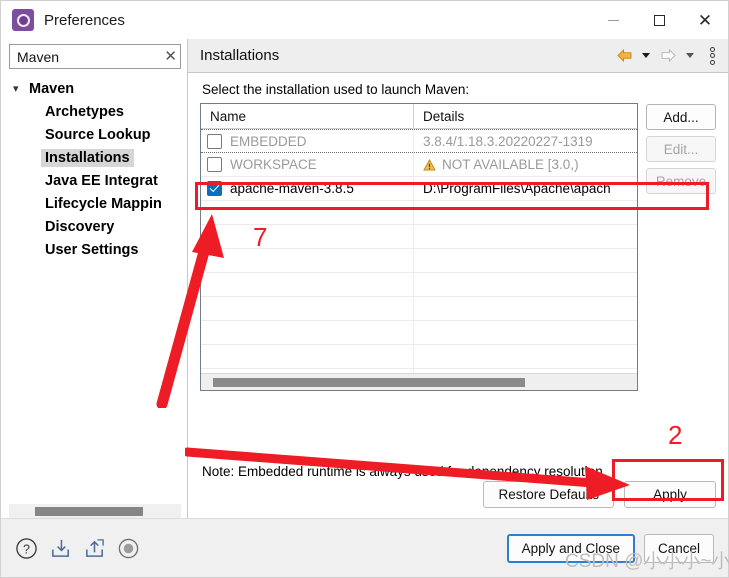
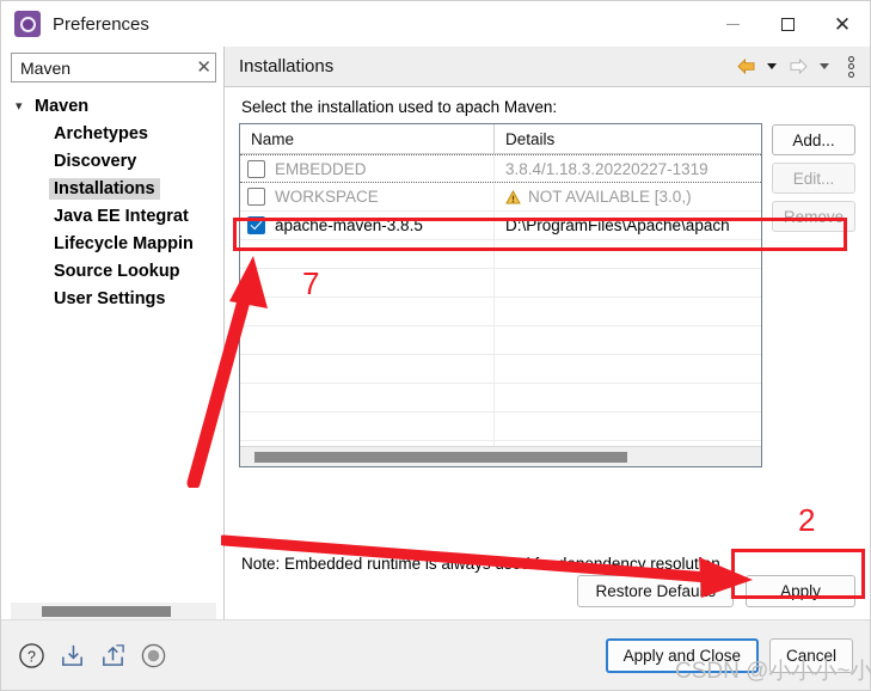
  Preferences
  ✕
  Maven
  ✕
  ▾
  Maven
  Archetypes
- Source Lookup
+ Discovery
  Installations
  Java EE Integrat
  Lifecycle Mappin
- Discovery
+ Source Lookup
  User Settings
  Installations
- Select the installation used to launch Maven:
+ Select the installation used to apach Maven:
  Name
  Details
  EMBEDDED
  3.8.4/1.18.3.20220227-1319
  WORKSPACE
  NOT AVAILABLE [3.0,)
  apache-maven-3.8.5
  D:\ProgramFiles\Apache\apach
  Add...
  Edit...
  Remove
  Restore Defau
  Apply
  ?
  Apply and Close
  Cancel
  7
  2
  CSDN @小小小~小
